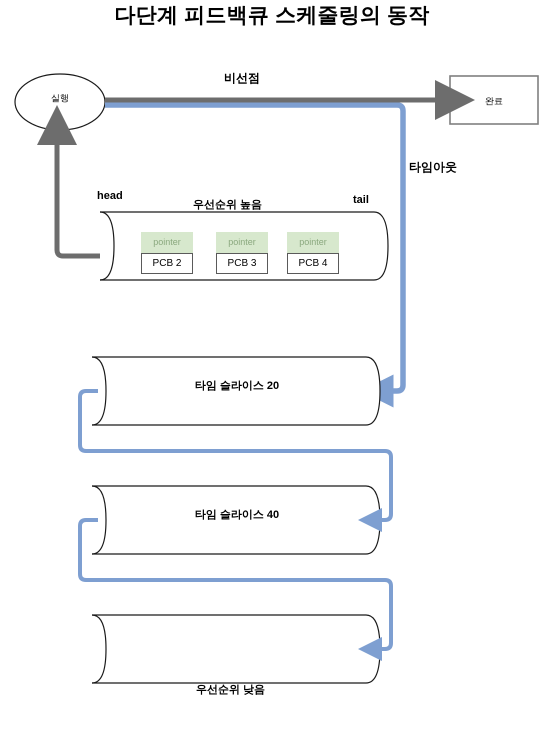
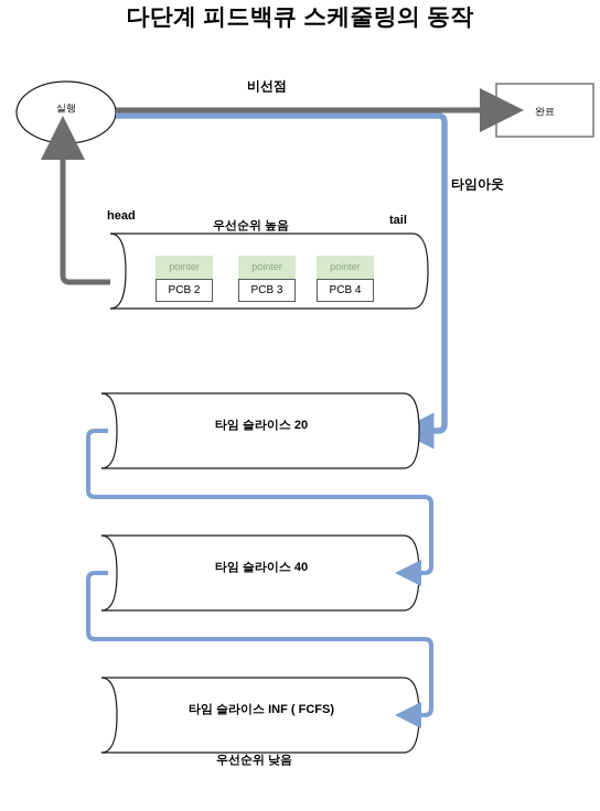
  다단계 피드백큐 스케줄링의 동작
  실행
  완료
  비선점
  타임아웃
  head
  tail
  우선순위 높음
  우선순위 낮음
  pointer
  PCB 2
  pointer
  PCB 3
  pointer
  PCB 4
  타임 슬라이스 20
  타임 슬라이스 40
+ 타임 슬라이스 INF ( FCFS)
